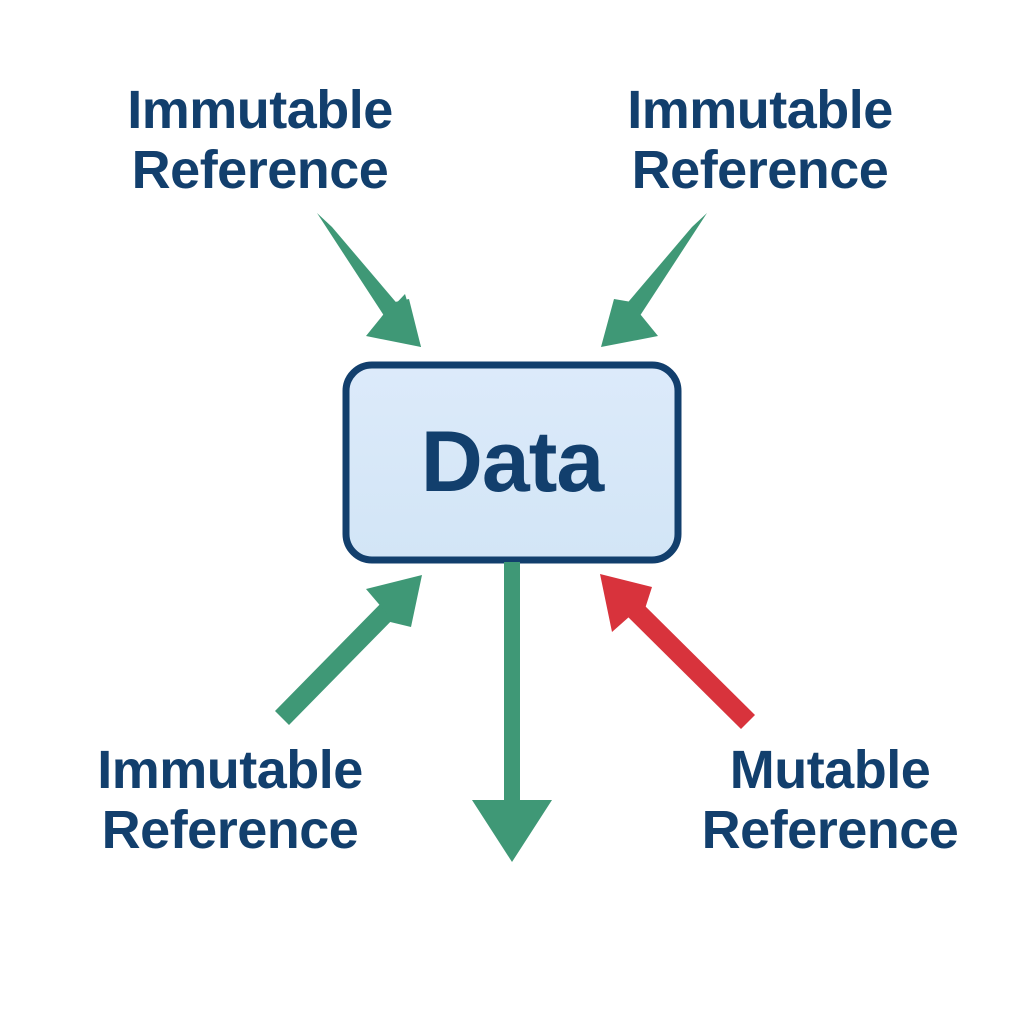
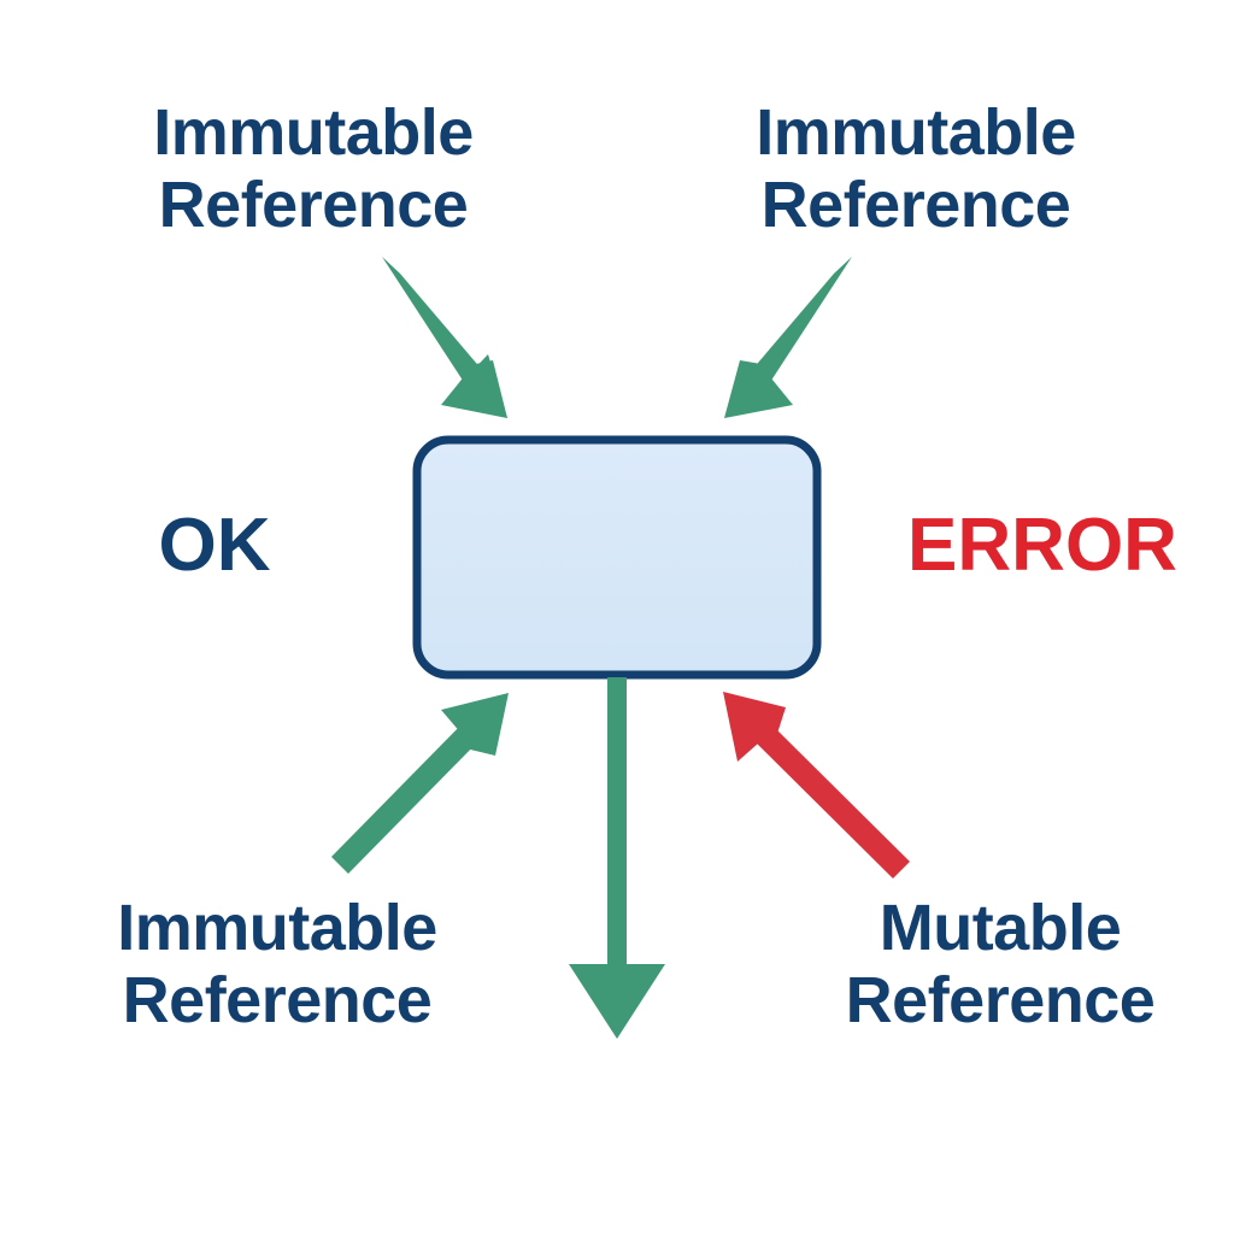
- Data
  Immutable
  Reference
  Immutable
  Reference
  Immutable
  Reference
  Mutable
  Reference
+ OK
+ ERROR
